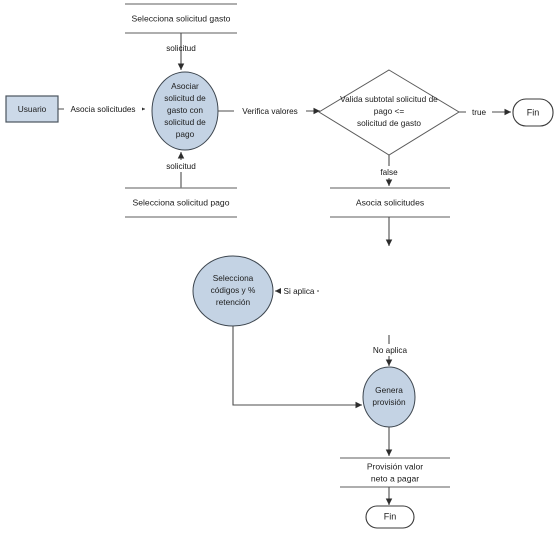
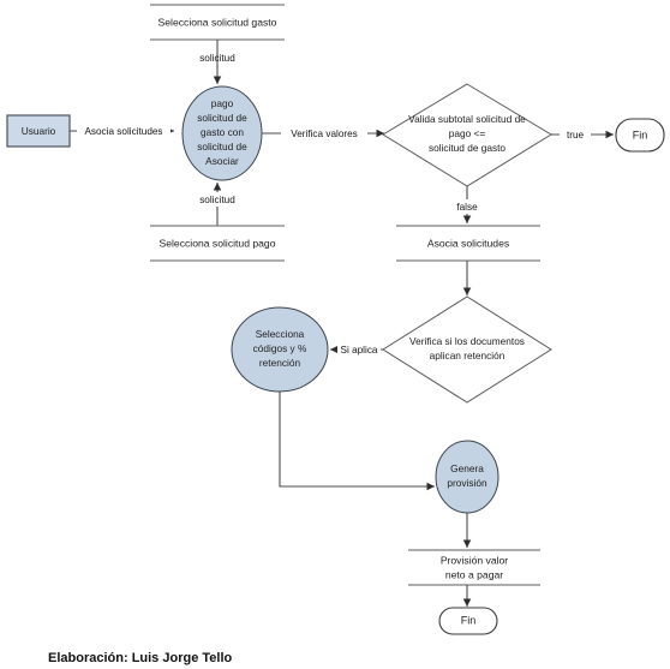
  Selecciona solicitud gasto
  solicitud
  Usuario
  Asocia solicitudes
- Asociar
+ pago
  solicitud de
  gasto con
  solicitud de
- pago
+ Asociar
  solicitud
  Selecciona solicitud pago
  Verifica valores
  Valida subtotal solicitud de
  pago <=
  solicitud de gasto
  true
  Fin
  false
  Asocia solicitudes
+ Verifica si los documentos
+ aplican retención
  Si aplica
  Selecciona
  códigos y %
  retención
- No aplica
  Genera
  provisión
  Provisión valor
  neto a pagar
  Fin
+ Elaboración: Luis Jorge Tello
